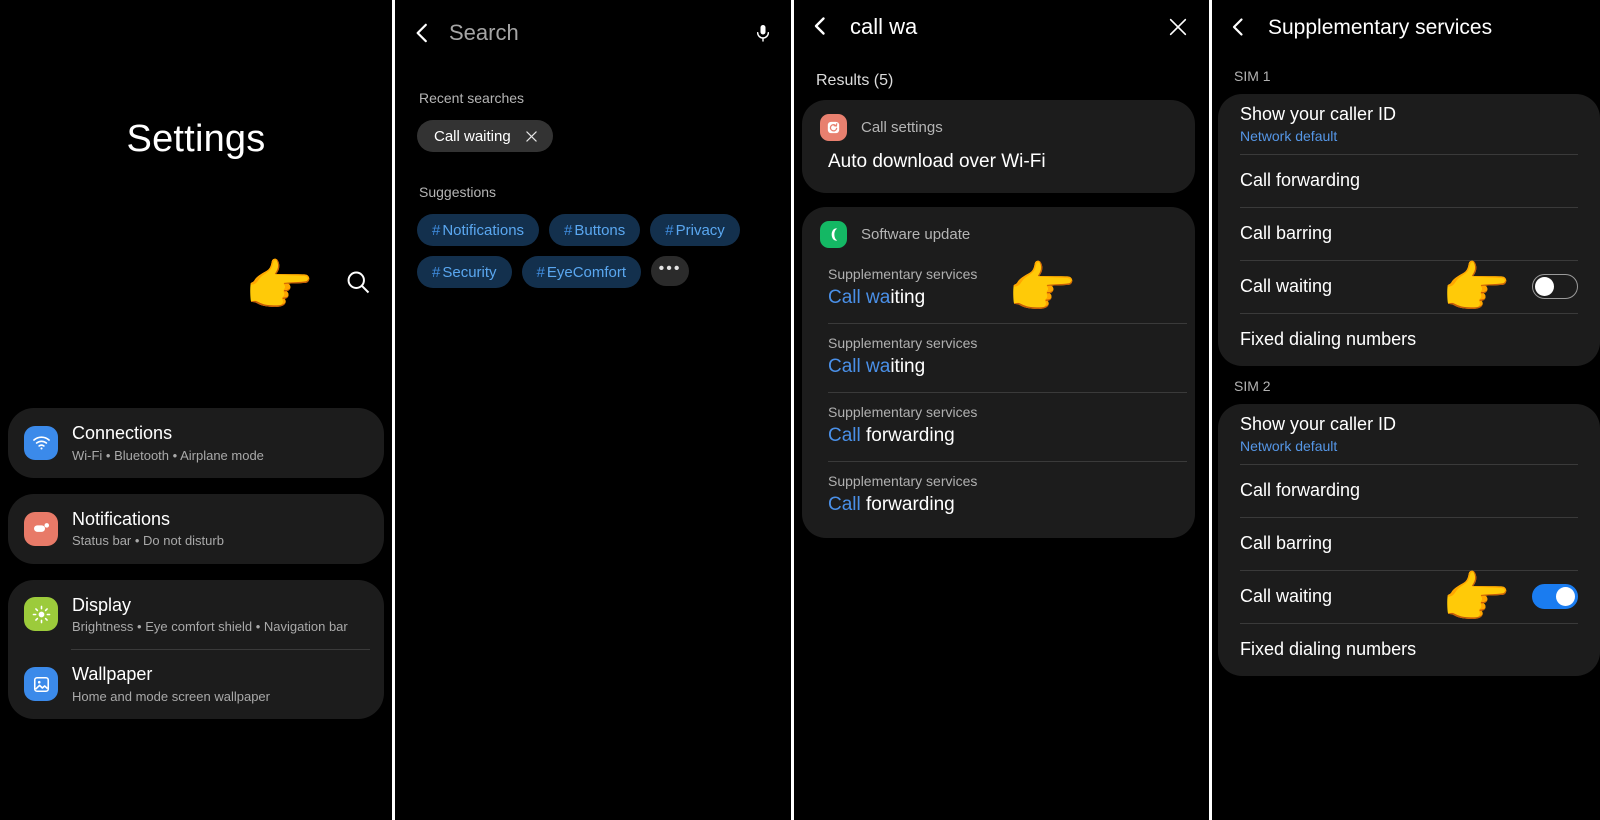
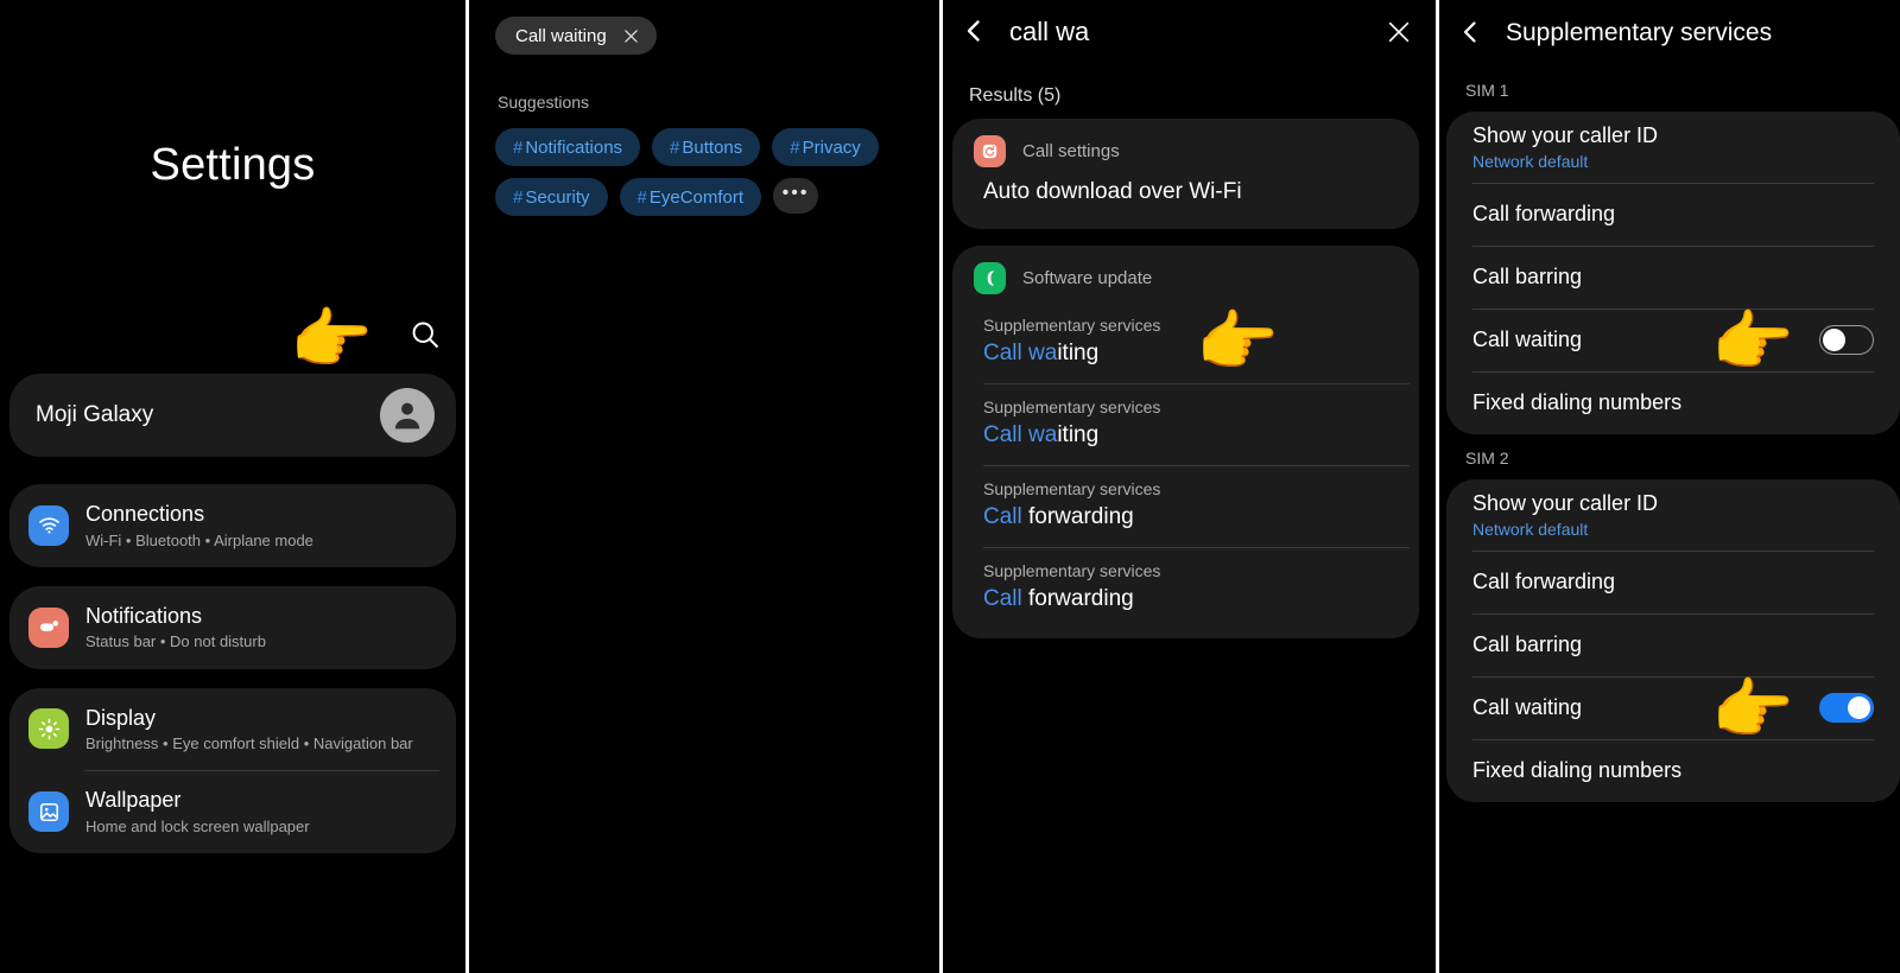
  Settings
  👉
+ Moji Galaxy
  Connections
  Wi-Fi • Bluetooth • Airplane mode
  Notifications
  Status bar • Do not disturb
  Display
  Brightness • Eye comfort shield • Navigation bar
  Wallpaper
- Home and mode screen wallpaper
+ Home and lock screen wallpaper
- Search
- Recent searches
  Call waiting
  Suggestions
  #
  Notifications
  #
  Buttons
  #
  Privacy
  #
  Security
  #
  EyeComfort
  •••
  call wa
  Results (5)
  Call settings
  Auto download over Wi-Fi
  Software update
  Supplementary services
  Call waiting
  👉
  Supplementary services
  Call waiting
  Supplementary services
  Call forwarding
  Supplementary services
  Call forwarding
  Supplementary services
  SIM 1
  Show your caller ID
  Network default
  Call forwarding
  Call barring
  Call waiting
  👉
  Fixed dialing numbers
  SIM 2
  Show your caller ID
  Network default
  Call forwarding
  Call barring
  Call waiting
  👉
  Fixed dialing numbers
